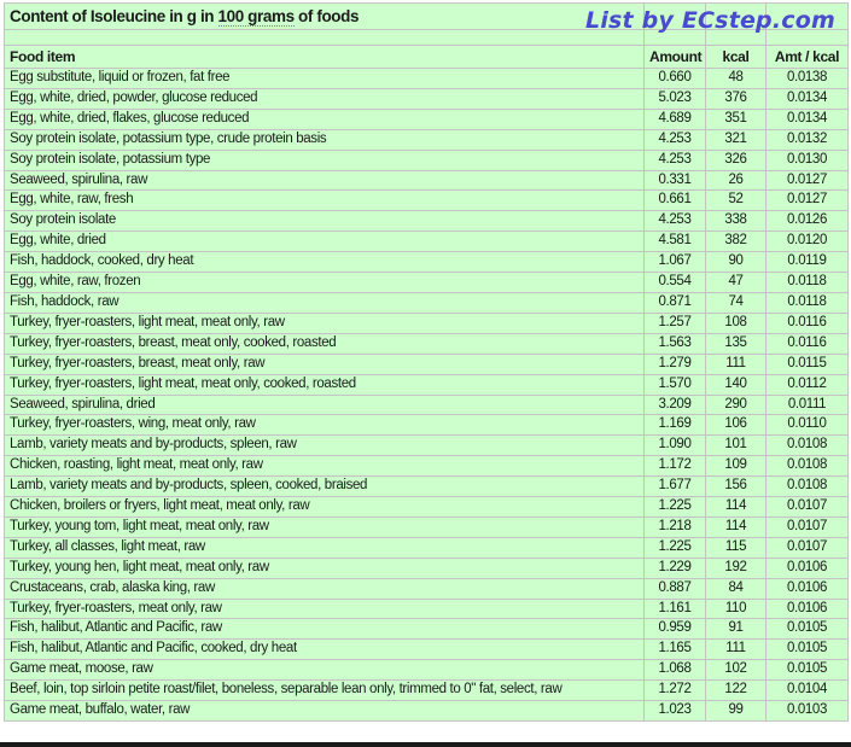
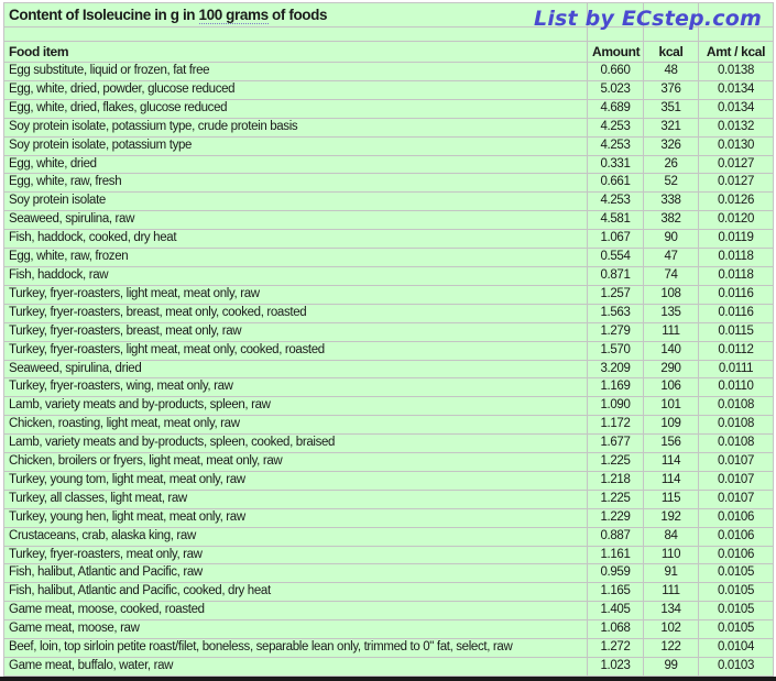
  Content of Isoleucine in g in 100 grams of foods
  Food item	Amount	kcal	Amt / kcal
  Egg substitute, liquid or frozen, fat free	0.660	48	0.0138
  Egg, white, dried, powder, glucose reduced	5.023	376	0.0134
  Egg, white, dried, flakes, glucose reduced	4.689	351	0.0134
  Soy protein isolate, potassium type, crude protein basis	4.253	321	0.0132
  Soy protein isolate, potassium type	4.253	326	0.0130
- Seaweed, spirulina, raw	0.331	26	0.0127
+ Egg, white, dried	0.331	26	0.0127
  Egg, white, raw, fresh	0.661	52	0.0127
  Soy protein isolate	4.253	338	0.0126
- Egg, white, dried	4.581	382	0.0120
+ Seaweed, spirulina, raw	4.581	382	0.0120
  Fish, haddock, cooked, dry heat	1.067	90	0.0119
  Egg, white, raw, frozen	0.554	47	0.0118
  Fish, haddock, raw	0.871	74	0.0118
  Turkey, fryer-roasters, light meat, meat only, raw	1.257	108	0.0116
  Turkey, fryer-roasters, breast, meat only, cooked, roasted	1.563	135	0.0116
  Turkey, fryer-roasters, breast, meat only, raw	1.279	111	0.0115
  Turkey, fryer-roasters, light meat, meat only, cooked, roasted	1.570	140	0.0112
  Seaweed, spirulina, dried	3.209	290	0.0111
  Turkey, fryer-roasters, wing, meat only, raw	1.169	106	0.0110
  Lamb, variety meats and by-products, spleen, raw	1.090	101	0.0108
  Chicken, roasting, light meat, meat only, raw	1.172	109	0.0108
  Lamb, variety meats and by-products, spleen, cooked, braised	1.677	156	0.0108
  Chicken, broilers or fryers, light meat, meat only, raw	1.225	114	0.0107
  Turkey, young tom, light meat, meat only, raw	1.218	114	0.0107
  Turkey, all classes, light meat, raw	1.225	115	0.0107
  Turkey, young hen, light meat, meat only, raw	1.229	192	0.0106
  Crustaceans, crab, alaska king, raw	0.887	84	0.0106
  Turkey, fryer-roasters, meat only, raw	1.161	110	0.0106
  Fish, halibut, Atlantic and Pacific, raw	0.959	91	0.0105
  Fish, halibut, Atlantic and Pacific, cooked, dry heat	1.165	111	0.0105
+ Game meat, moose, cooked, roasted	1.405	134	0.0105
  Game meat, moose, raw	1.068	102	0.0105
  Beef, loin, top sirloin petite roast/filet, boneless, separable lean only, trimmed to 0" fat, select, raw	1.272	122	0.0104
  Game meat, buffalo, water, raw	1.023	99	0.0103
  List by ECstep.com
